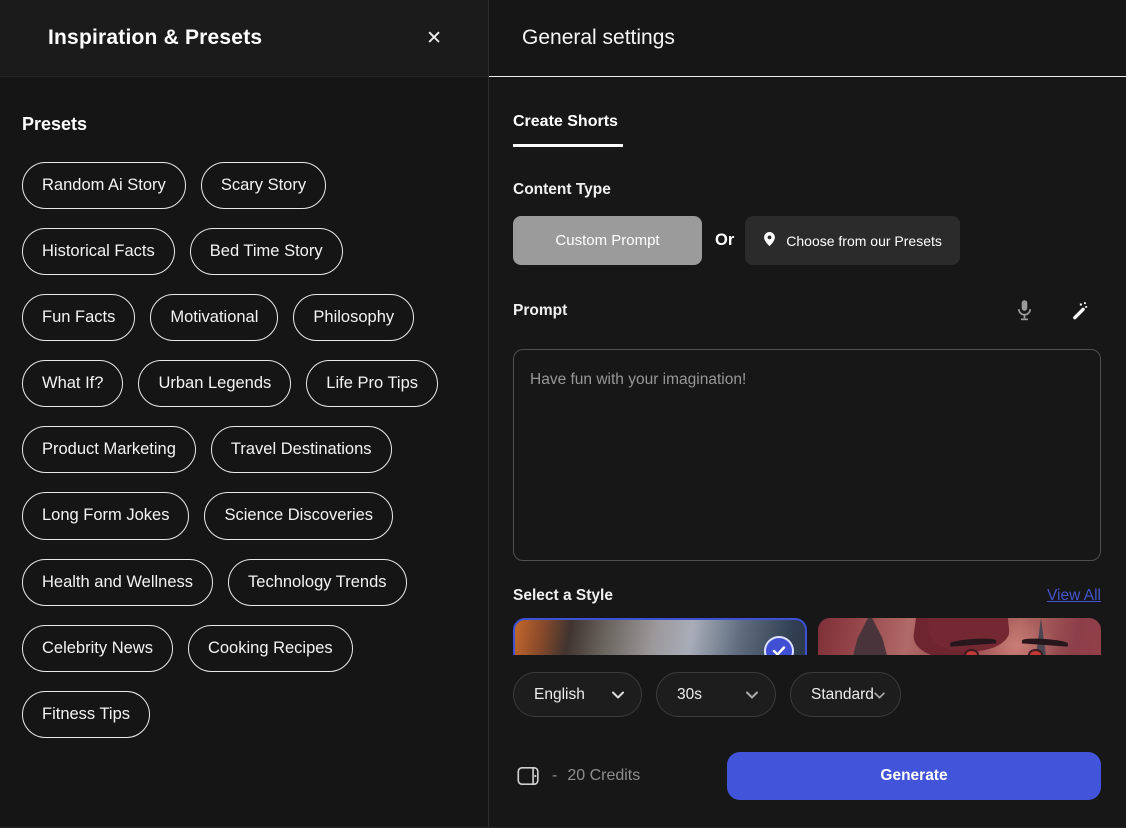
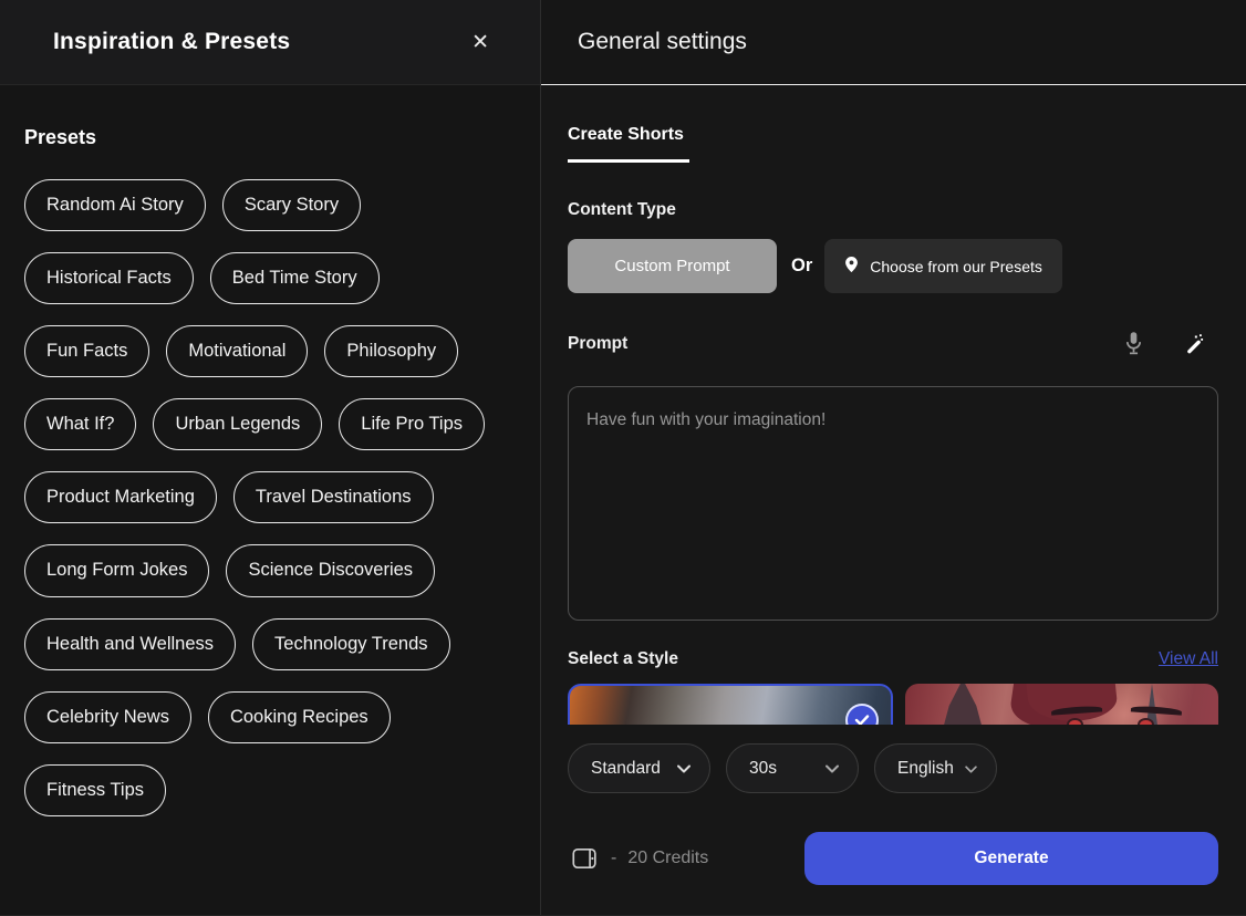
  Inspiration & Presets
  ✕
  Presets
  Random Ai Story
  Scary Story
  Historical Facts
  Bed Time Story
  Fun Facts
  Motivational
  Philosophy
  What If?
  Urban Legends
  Life Pro Tips
  Product Marketing
  Travel Destinations
  Long Form Jokes
  Science Discoveries
  Health and Wellness
  Technology Trends
  Celebrity News
  Cooking Recipes
  Fitness Tips
  General settings
  Create Shorts
  Content Type
  Custom Prompt
  Or
  Choose from our Presets
  Prompt
  Have fun with your imagination!
  Select a Style
  View All
- English
+ Standard
  30s
- Standard
+ English
  -
  20 Credits
  Generate
